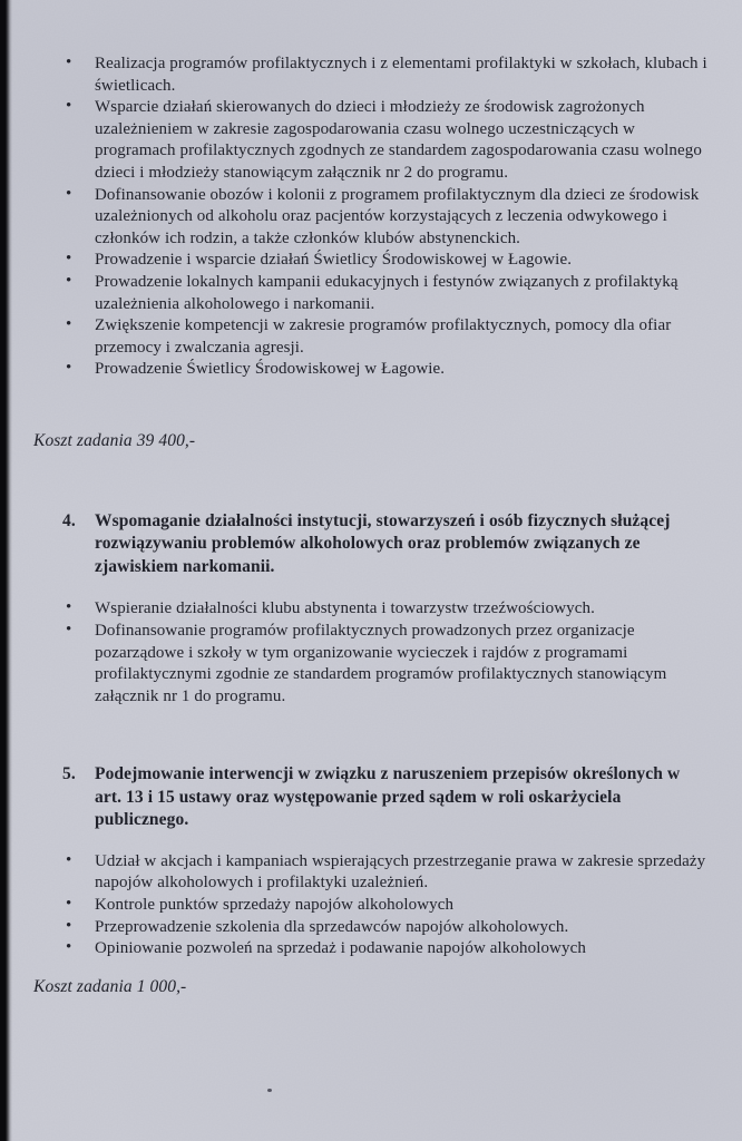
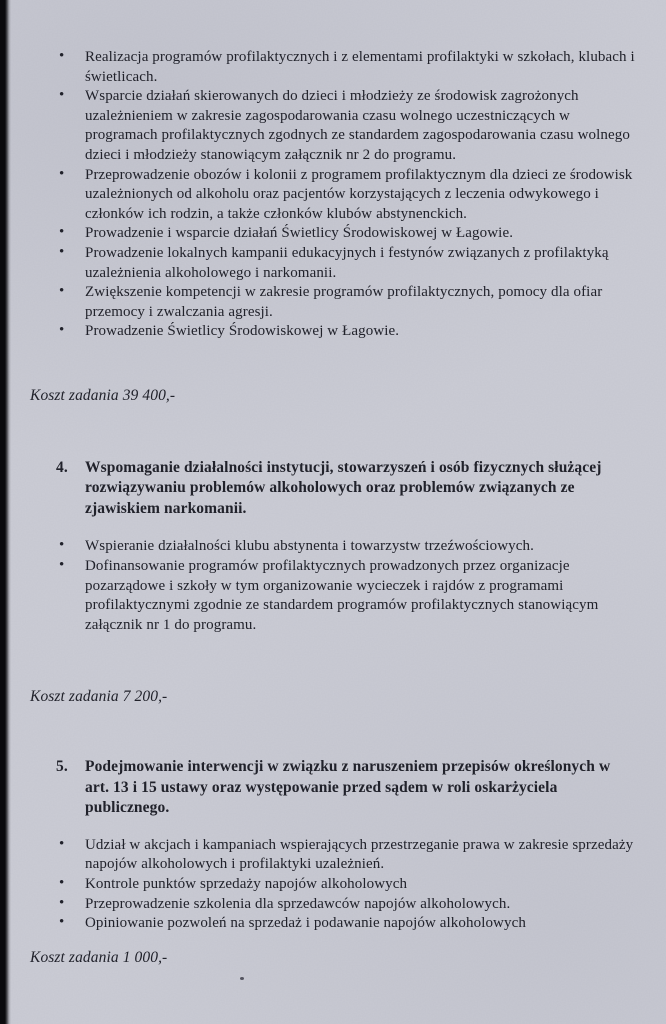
  •
  Realizacja programów profilaktycznych i z elementami profilaktyki w szkołach, klubach i świetlicach.
  •
  Wsparcie działań skierowanych do dzieci i młodzieży ze środowisk zagrożonych uzależnieniem w zakresie zagospodarowania czasu wolnego uczestniczących w programach profilaktycznych zgodnych ze standardem zagospodarowania czasu wolnego dzieci i młodzieży stanowiącym załącznik nr 2 do programu.
  •
- Dofinansowanie obozów i kolonii z programem profilaktycznym dla dzieci ze środowisk uzależnionych od alkoholu oraz pacjentów korzystających z leczenia odwykowego i członków ich rodzin, a także członków klubów abstynenckich.
+ Przeprowadzenie obozów i kolonii z programem profilaktycznym dla dzieci ze środowisk uzależnionych od alkoholu oraz pacjentów korzystających z leczenia odwykowego i członków ich rodzin, a także członków klubów abstynenckich.
  •
  Prowadzenie i wsparcie działań Świetlicy Środowiskowej w Łagowie.
  •
  Prowadzenie lokalnych kampanii edukacyjnych i festynów związanych z profilaktyką uzależnienia alkoholowego i narkomanii.
  •
  Zwiększenie kompetencji w zakresie programów profilaktycznych, pomocy dla ofiar przemocy i zwalczania agresji.
  •
  Prowadzenie Świetlicy Środowiskowej w Łagowie.
  Koszt zadania 39 400,-
  4.
  Wspomaganie działalności instytucji, stowarzyszeń i osób fizycznych służącej rozwiązywaniu problemów alkoholowych oraz problemów związanych ze zjawiskiem narkomanii.
  •
  Wspieranie działalności klubu abstynenta i towarzystw trzeźwościowych.
  •
  Dofinansowanie programów profilaktycznych prowadzonych przez organizacje pozarządowe i szkoły w tym organizowanie wycieczek i rajdów z programami profilaktycznymi zgodnie ze standardem programów profilaktycznych stanowiącym załącznik nr 1 do programu.
+ Koszt zadania 7 200,-
  5.
  Podejmowanie interwencji w związku z naruszeniem przepisów określonych w art. 13 i 15 ustawy oraz występowanie przed sądem w roli oskarżyciela publicznego.
  •
  Udział w akcjach i kampaniach wspierających przestrzeganie prawa w zakresie sprzedaży napojów alkoholowych i profilaktyki uzależnień.
  •
  Kontrole punktów sprzedaży napojów alkoholowych
  •
  Przeprowadzenie szkolenia dla sprzedawców napojów alkoholowych.
  •
  Opiniowanie pozwoleń na sprzedaż i podawanie napojów alkoholowych
  Koszt zadania 1 000,-
